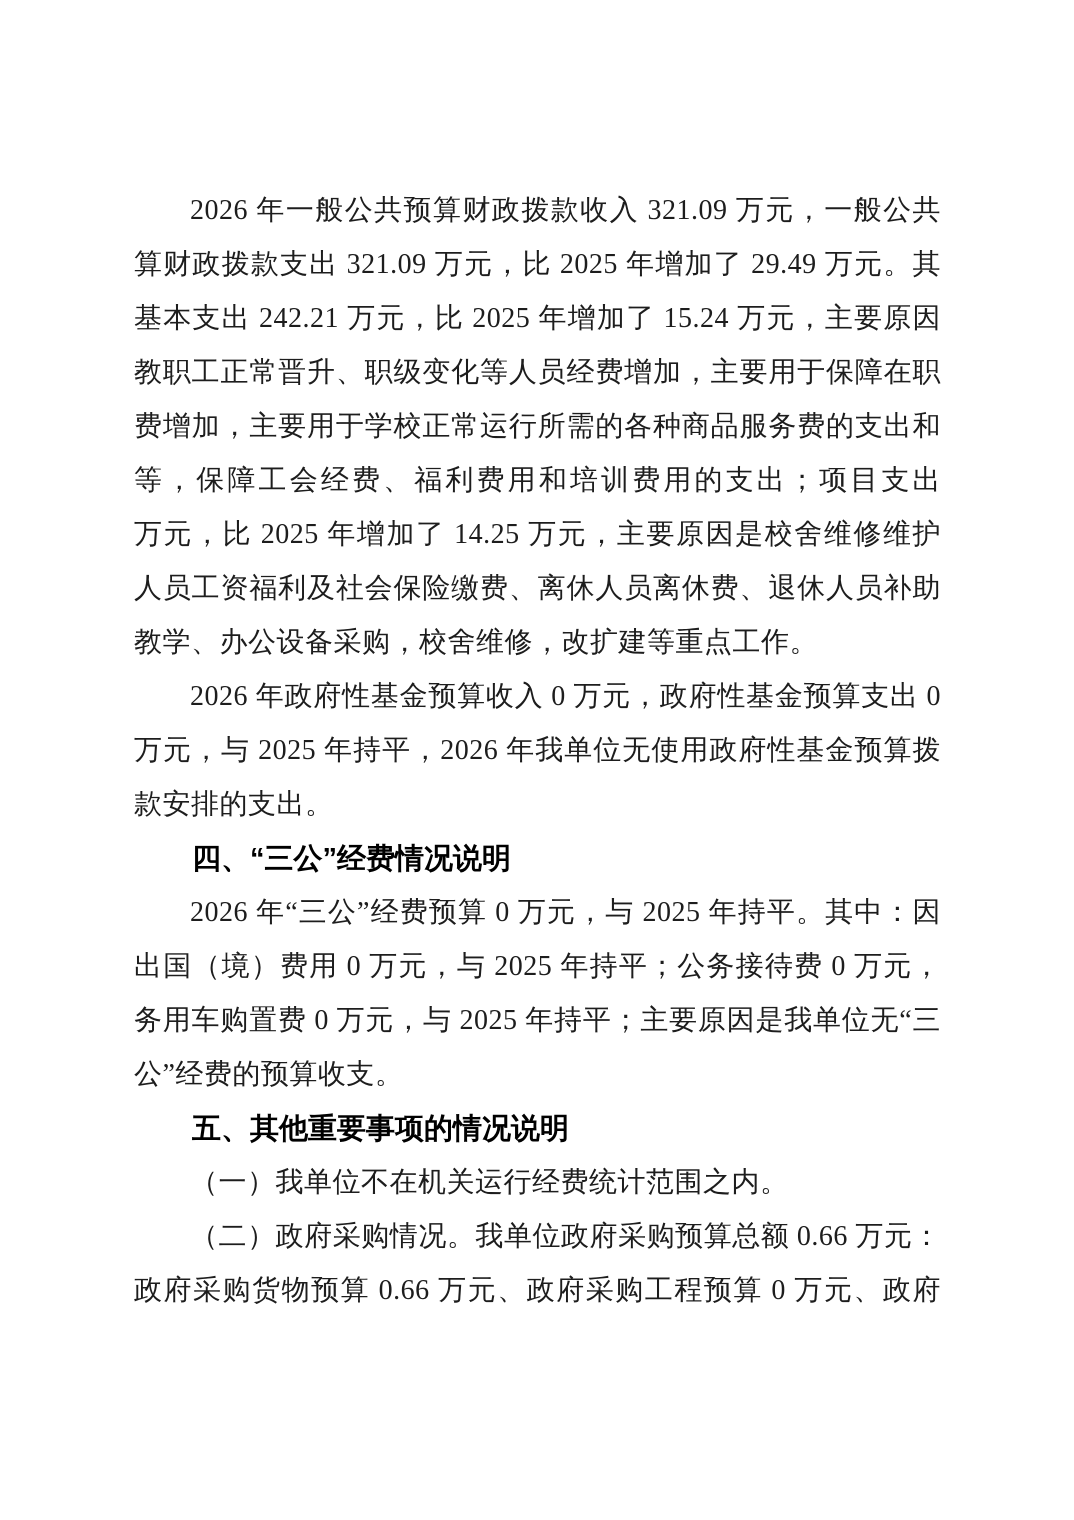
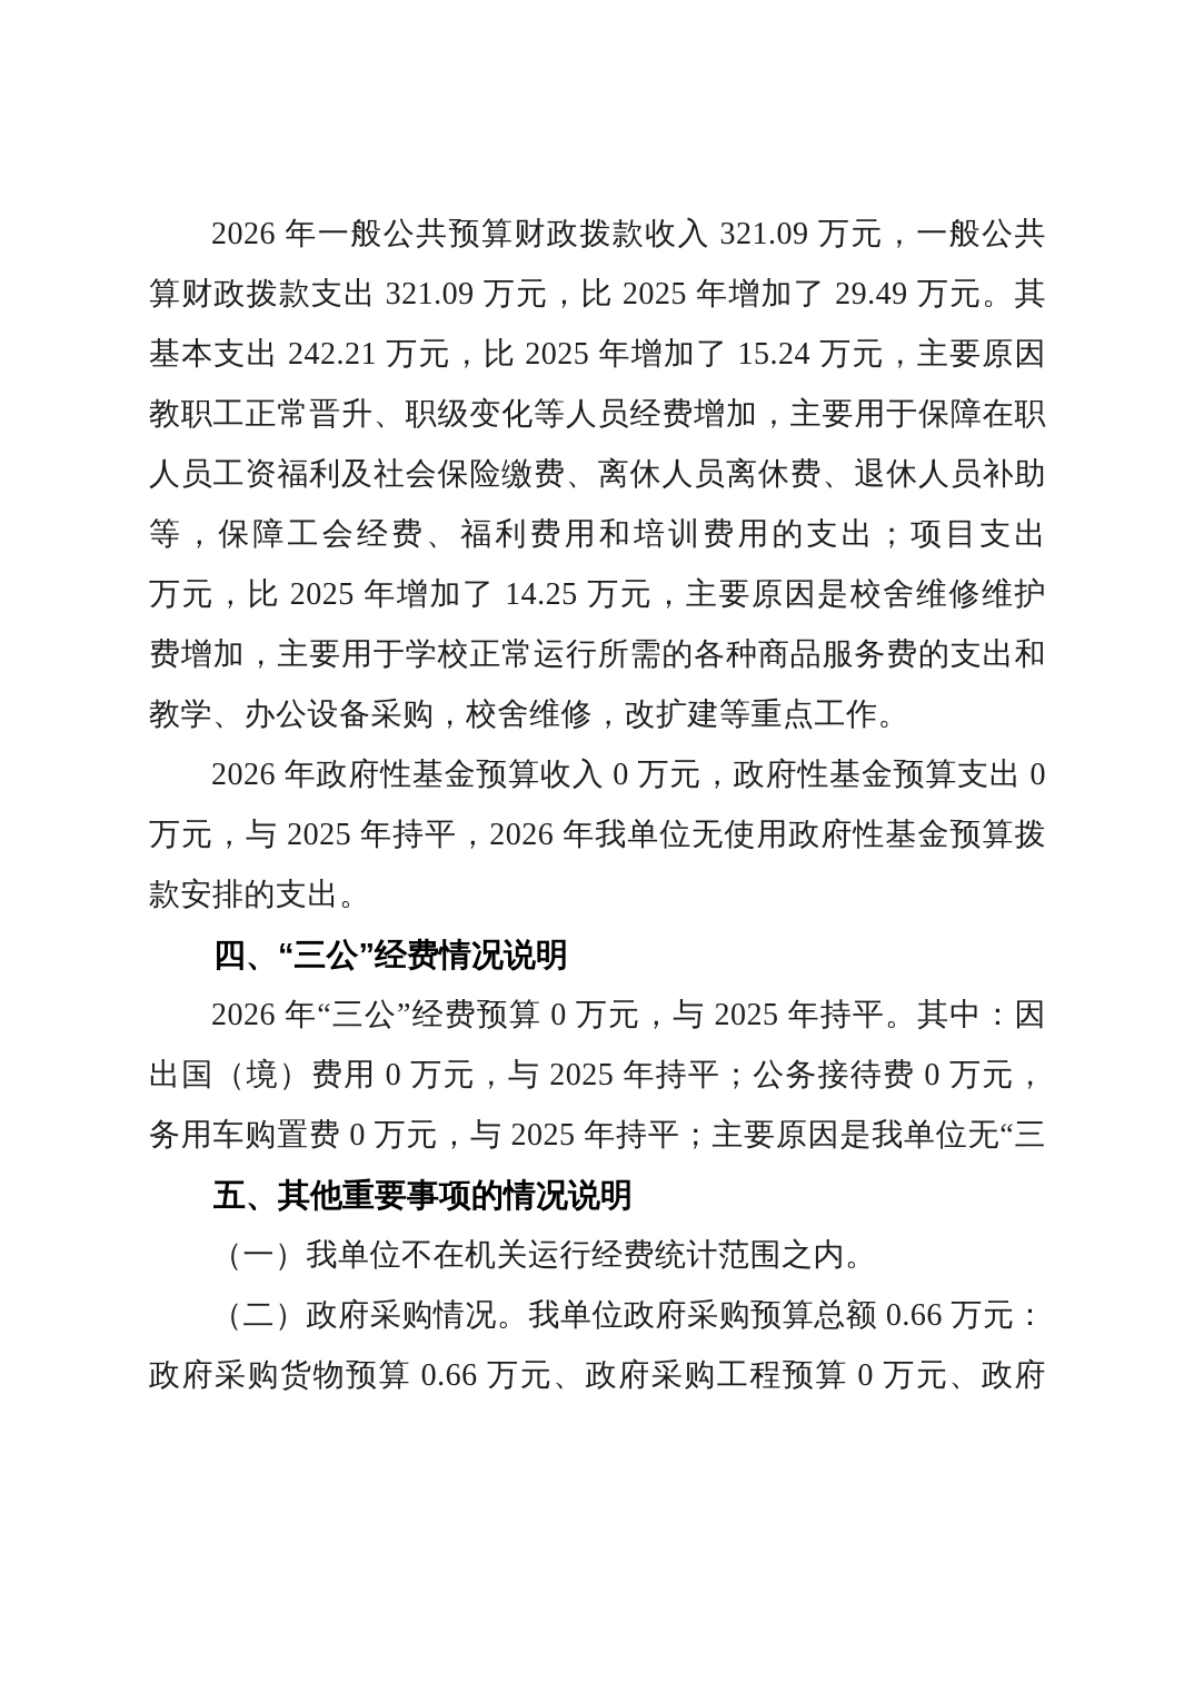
  2026 年一般公共预算财政拨款收入 321.09 万元，一般公共
  算财政拨款支出 321.09 万元，比 2025 年增加了 29.49 万元。其
  基本支出 242.21 万元，比 2025 年增加了 15.24 万元，主要原因
  教职工正常晋升、职级变化等人员经费增加，主要用于保障在职
- 费增加，主要用于学校正常运行所需的各种商品服务费的支出和
+ 人员工资福利及社会保险缴费、离休人员离休费、退休人员补助
  等，保障工会经费、福利费用和培训费用的支出；项目支出
  万元，比 2025 年增加了 14.25 万元，主要原因是校舍维修维护
- 人员工资福利及社会保险缴费、离休人员离休费、退休人员补助
+ 费增加，主要用于学校正常运行所需的各种商品服务费的支出和
  教学、办公设备采购，校舍维修，改扩建等重点工作。
  2026 年政府性基金预算收入 0 万元，政府性基金预算支出 0
  万元，与 2025 年持平，2026 年我单位无使用政府性基金预算拨
  款安排的支出。
  四、“三公”经费情况说明
  2026 年“三公”经费预算 0 万元，与 2025 年持平。其中：因
  出国（境）费用 0 万元，与 2025 年持平；公务接待费 0 万元，
  务用车购置费 0 万元，与 2025 年持平；主要原因是我单位无“三
- 公”经费的预算收支。
  五、其他重要事项的情况说明
  （一）我单位不在机关运行经费统计范围之内。
  （二）政府采购情况。我单位政府采购预算总额 0.66 万元：
  政府采购货物预算 0.66 万元、政府采购工程预算 0 万元、政府
